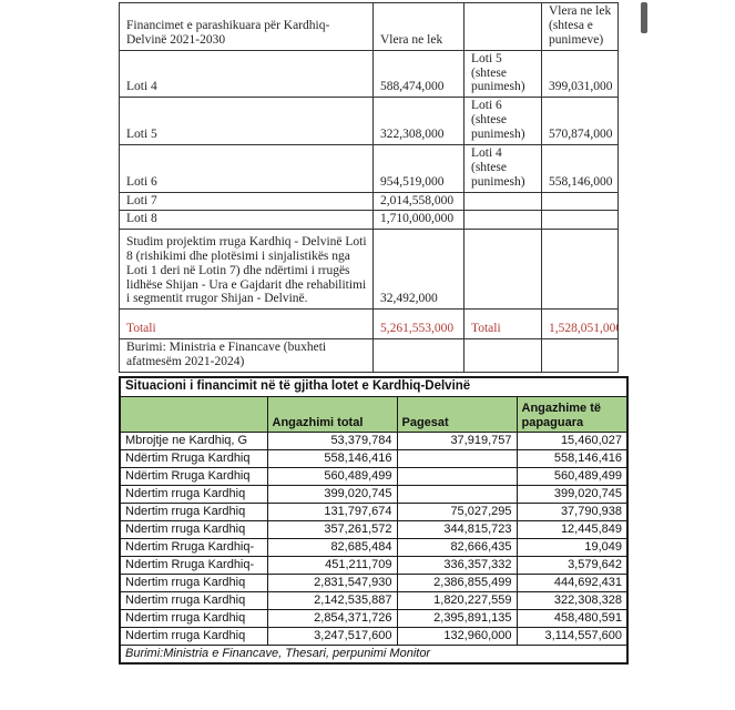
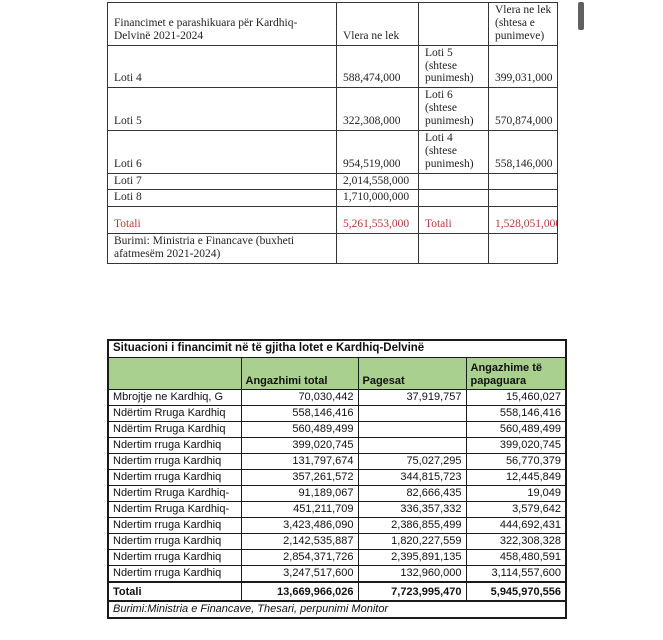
- Financimet e parashikuara për Kardhiq-Delvinë 2021-2030	Vlera ne lek		Vlera ne lek (shtesa e punimeve)
+ Financimet e parashikuara për Kardhiq-Delvinë 2021-2024	Vlera ne lek		Vlera ne lek (shtesa e punimeve)
  Loti 4	588,474,000	Loti 5 (shtese punimesh)	399,031,000
  Loti 5	322,308,000	Loti 6 (shtese punimesh)	570,874,000
  Loti 6	954,519,000	Loti 4 (shtese punimesh)	558,146,000
  Loti 7	2,014,558,000
  Loti 8	1,710,000,000
- Studim projektim rruga Kardhiq - Delvinë Loti 8 (rishikimi dhe plotësimi i sinjalistikës nga Loti 1 deri në Lotin 7) dhe ndërtimi i rrugës lidhëse Shijan - Ura e Gajdarit dhe rehabilitimi i segmentit rrugor Shijan - Delvinë.	32,492,000
  Totali	5,261,553,000	Totali	1,528,051,00
  Burimi: Ministria e Financave (buxheti afatmesëm 2021-2024)
  Situacioni i financimit në të gjitha lotet e Kardhiq-Delvinë
  	Angazhimi total	Pagesat	Angazhime të papaguara
- Mbrojtje ne Kardhiq, G	53,379,784	37,919,757	15,460,027
+ Mbrojtje ne Kardhiq, G	70,030,442	37,919,757	15,460,027
  Ndërtim Rruga Kardhiq	558,146,416		558,146,416
  Ndërtim Rruga Kardhiq	560,489,499		560,489,499
  Ndertim rruga Kardhiq	399,020,745		399,020,745
- Ndertim rruga Kardhiq	131,797,674	75,027,295	37,790,938
+ Ndertim rruga Kardhiq	131,797,674	75,027,295	56,770,379
  Ndertim rruga Kardhiq	357,261,572	344,815,723	12,445,849
- Ndertim Rruga Kardhiq-	82,685,484	82,666,435	19,049
+ Ndertim Rruga Kardhiq-	91,189,067	82,666,435	19,049
  Ndertim Rruga Kardhiq-	451,211,709	336,357,332	3,579,642
- Ndertim rruga Kardhiq	2,831,547,930	2,386,855,499	444,692,431
+ Ndertim rruga Kardhiq	3,423,486,090	2,386,855,499	444,692,431
  Ndertim rruga Kardhiq	2,142,535,887	1,820,227,559	322,308,328
  Ndertim rruga Kardhiq	2,854,371,726	2,395,891,135	458,480,591
  Ndertim rruga Kardhiq	3,247,517,600	132,960,000	3,114,557,600
+ Totali	13,669,966,026	7,723,995,470	5,945,970,556
  Burimi:Ministria e Financave, Thesari, perpunimi Monitor
